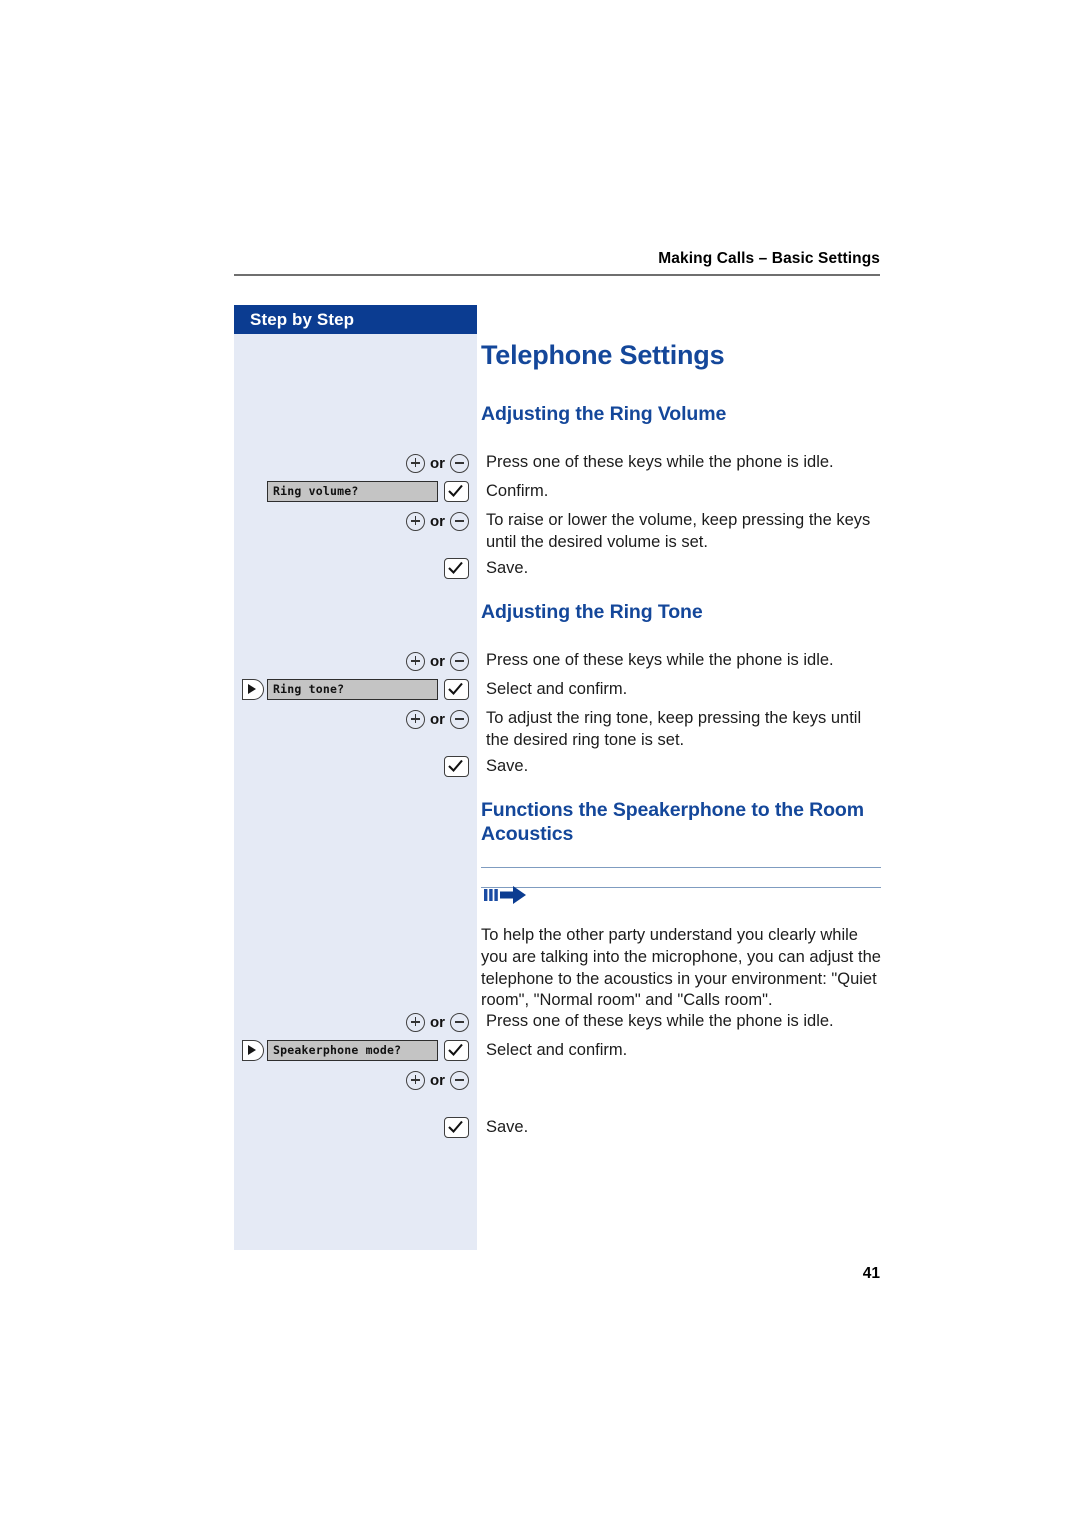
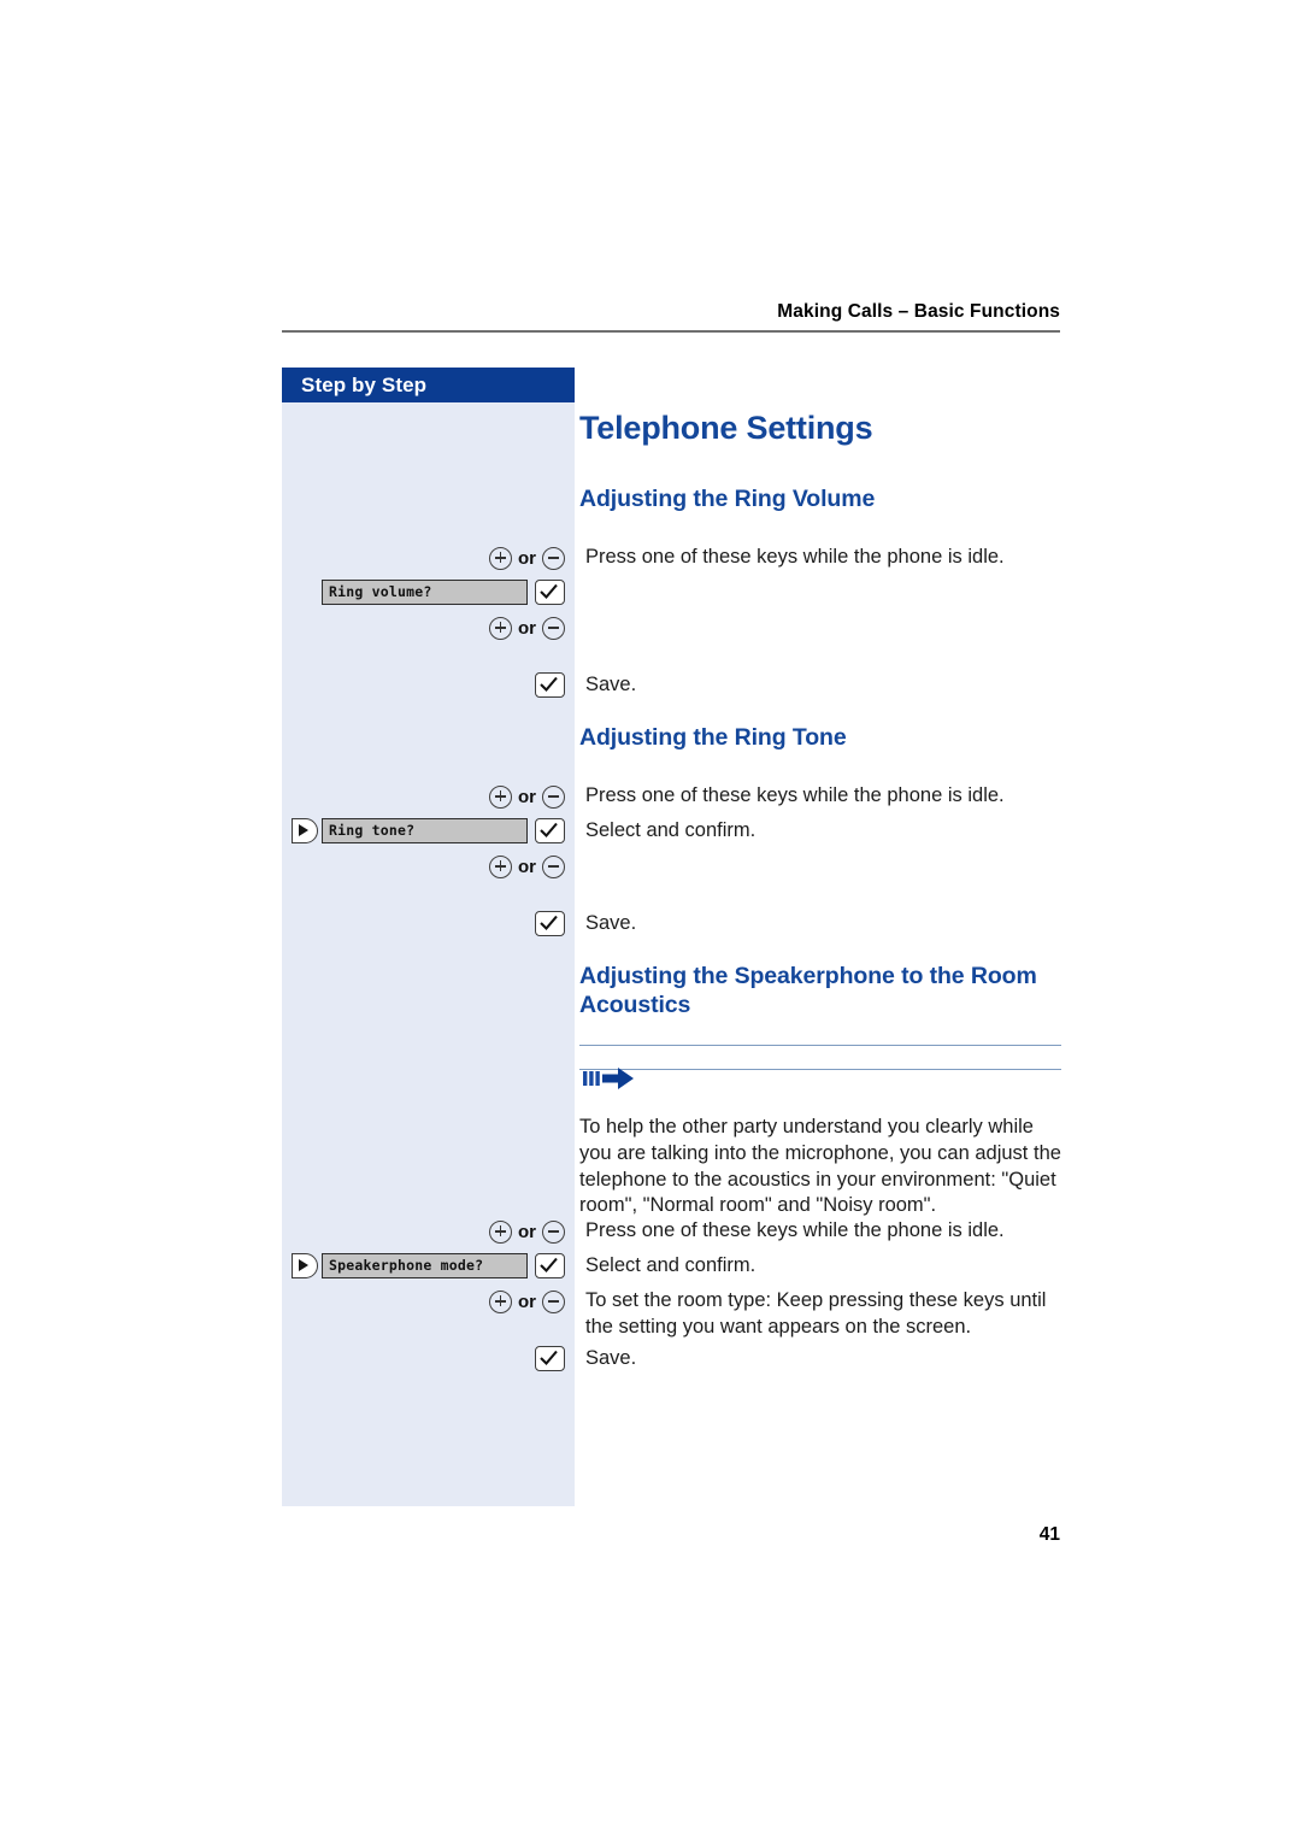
- Making Calls – Basic Settings
+ Making Calls – Basic Functions
  Step by Step
  Telephone Settings
  Adjusting the Ring Volume
  or
  Press one of these keys while the phone is idle.
  Ring volume?
- Confirm.
  or
- To raise or lower the volume, keep pressing the keys until the desired volume is set.
  Save.
  Adjusting the Ring Tone
  or
  Press one of these keys while the phone is idle.
  Ring tone?
  Select and confirm.
  or
- To adjust the ring tone, keep pressing the keys until the desired ring tone is set.
  Save.
- Functions the Speakerphone to the Room Acoustics
+ Adjusting the Speakerphone to the Room Acoustics
- To help the other party understand you clearly while you are talking into the microphone, you can adjust the telephone to the acoustics in your environment: "Quiet room", "Normal room" and "Calls room".
+ To help the other party understand you clearly while you are talking into the microphone, you can adjust the telephone to the acoustics in your environment: "Quiet room", "Normal room" and "Noisy room".
  or
  Press one of these keys while the phone is idle.
  Speakerphone mode?
  Select and confirm.
  or
+ To set the room type: Keep pressing these keys until the setting you want appears on the screen.
  Save.
  41
